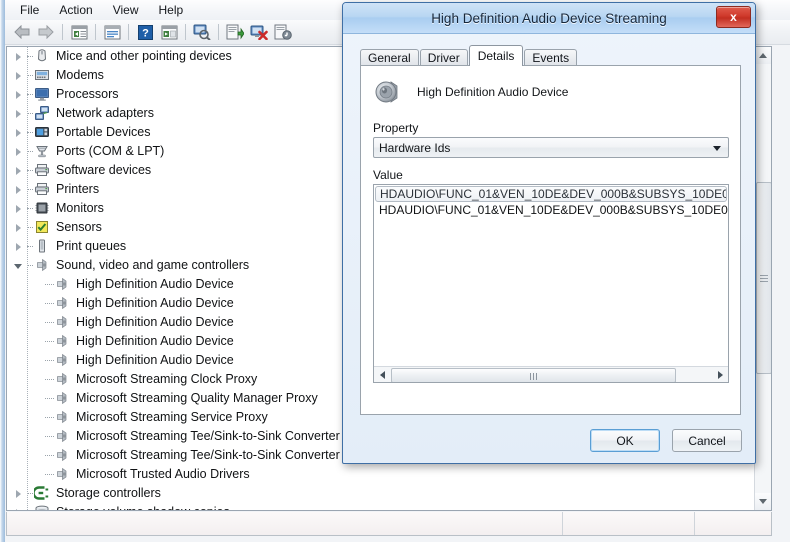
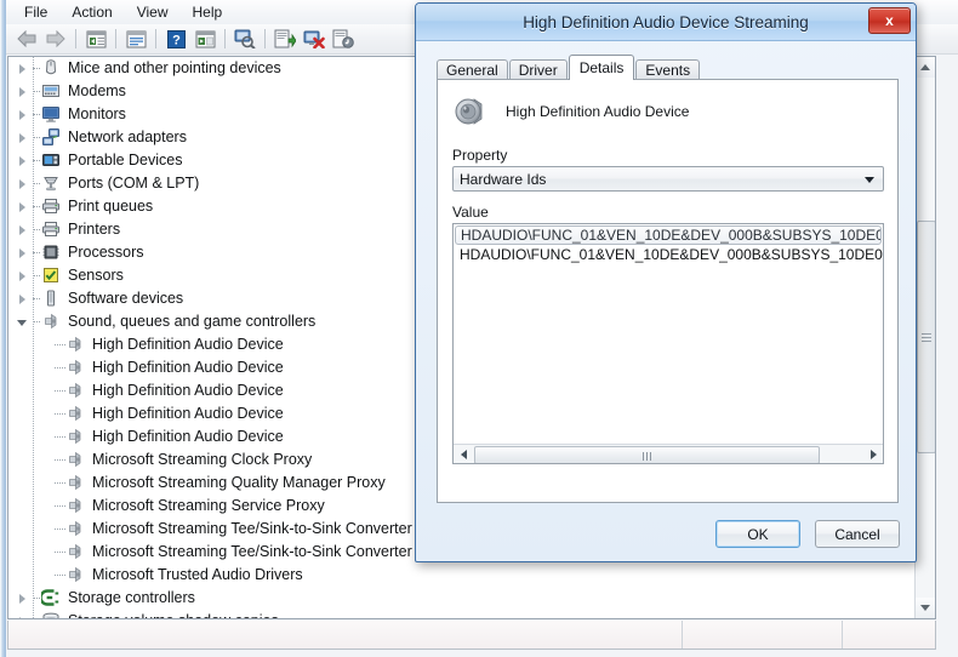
  File
  Action
  View
  Help
  ?
  Mice and other pointing devices
  Modems
- Processors
+ Monitors
  Network adapters
  Portable Devices
  Ports (COM & LPT)
- Software devices
+ Print queues
  Printers
- Monitors
+ Processors
  Sensors
- Print queues
+ Software devices
- Sound, video and game controllers
+ Sound, queues and game controllers
  High Definition Audio Device
  High Definition Audio Device
  High Definition Audio Device
  High Definition Audio Device
  High Definition Audio Device
  Microsoft Streaming Clock Proxy
  Microsoft Streaming Quality Manager Proxy
  Microsoft Streaming Service Proxy
  Microsoft Streaming Tee/Sink-to-Sink Converter
  Microsoft Streaming Tee/Sink-to-Sink Converter
  Microsoft Trusted Audio Drivers
  Storage controllers
  High Definition Audio Device Streaming
  x
  General
  Driver
  Details
  Events
  High Definition Audio Device
  Property
  Hardware Ids
  Value
  HDAUDIO\FUNC_01&VEN_10DE&DEV_000B&SUBSYS_10DE0
  HDAUDIO\FUNC_01&VEN_10DE&DEV_000B&SUBSYS_10DE0
  OK
  Cancel
